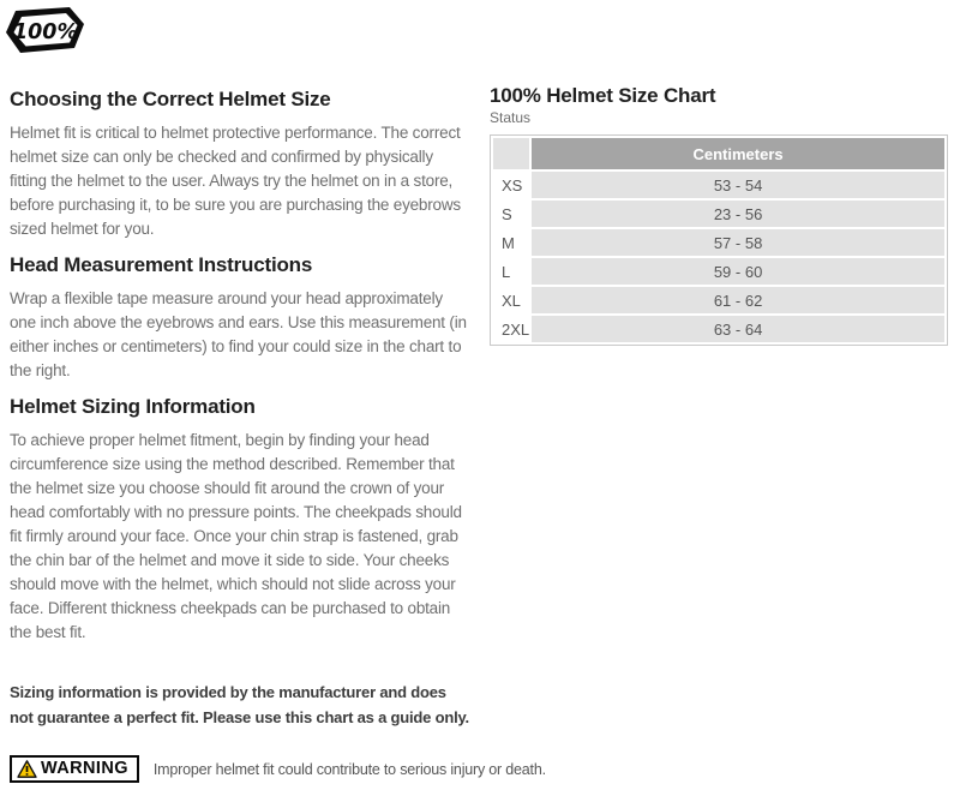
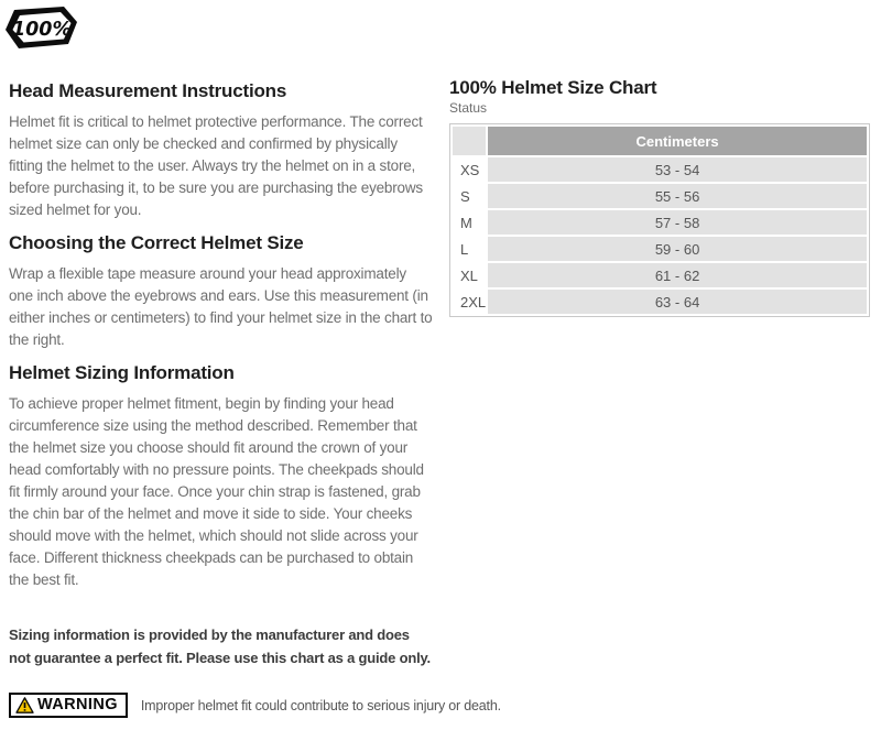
  100%
- Choosing the Correct Helmet Size
+ Head Measurement Instructions
  Helmet fit is critical to helmet protective performance. The correct helmet size can only be checked and confirmed by physically fitting the helmet to the user. Always try the helmet on in a store, before purchasing it, to be sure you are purchasing the eyebrows sized helmet for you.
- Head Measurement Instructions
+ Choosing the Correct Helmet Size
- Wrap a flexible tape measure around your head approximately one inch above the eyebrows and ears. Use this measurement (in either inches or centimeters) to find your could size in the chart to the right.
+ Wrap a flexible tape measure around your head approximately one inch above the eyebrows and ears. Use this measurement (in either inches or centimeters) to find your helmet size in the chart to the right.
  Helmet Sizing Information
  To achieve proper helmet fitment, begin by finding your head circumference size using the method described. Remember that the helmet size you choose should fit around the crown of your head comfortably with no pressure points. The cheekpads should fit firmly around your face. Once your chin strap is fastened, grab the chin bar of the helmet and move it side to side. Your cheeks should move with the helmet, which should not slide across your face. Different thickness cheekpads can be purchased to obtain the best fit.
  Sizing information is provided by the manufacturer and does not guarantee a perfect fit. Please use this chart as a guide only.
  WARNING
  Improper helmet fit could contribute to serious injury or death.
  100% Helmet Size Chart
  Status
  	Centimeters
  XS	53 - 54
- S	23 - 56
+ S	55 - 56
  M	57 - 58
  L	59 - 60
  XL	61 - 62
  2XL	63 - 64
